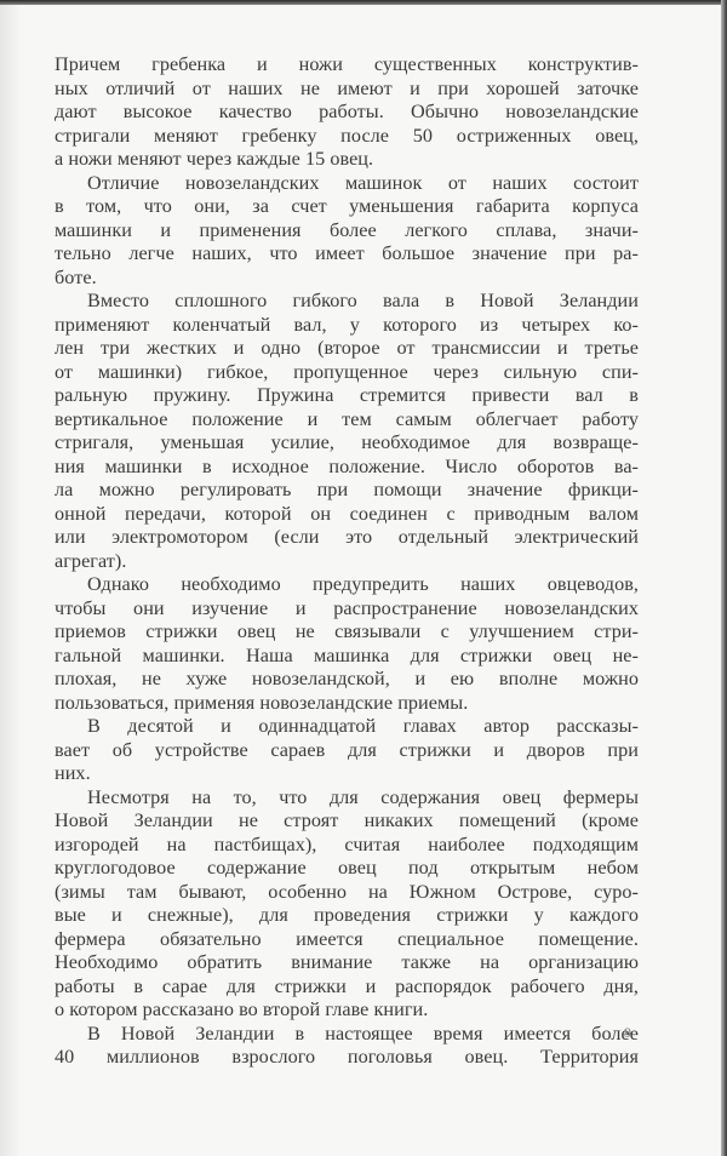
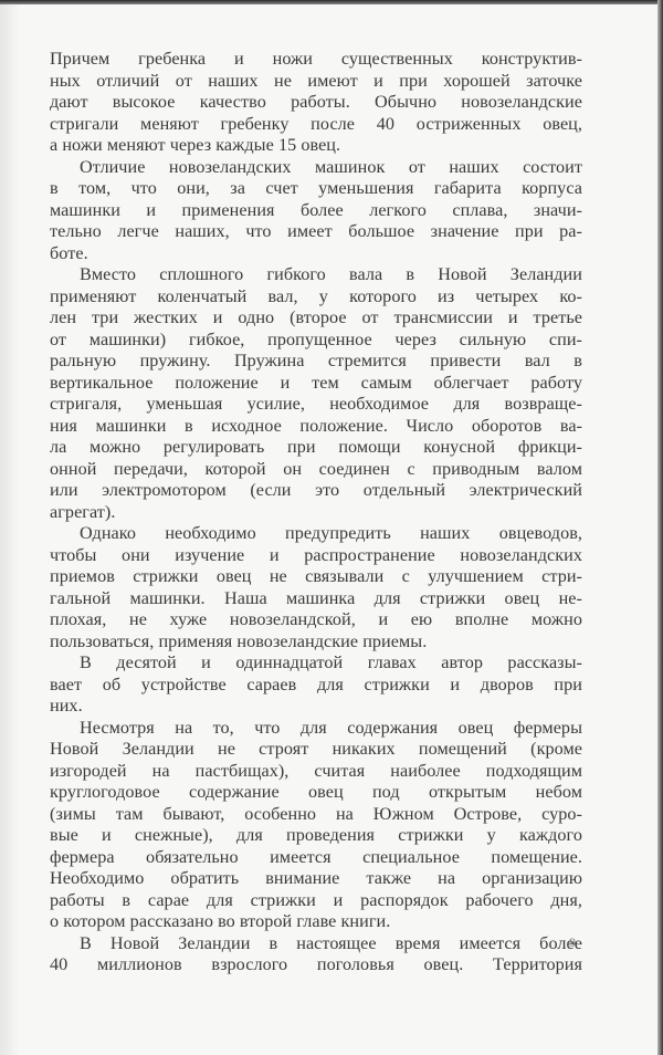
  Причем гребенка и ножи существенных конструктив-
  ных отличий от наших не имеют и при хорошей заточке
  дают высокое качество работы. Обычно новозеландские
- стригали меняют гребенку после 50 остриженных овец,
+ стригали меняют гребенку после 40 остриженных овец,
  а ножи меняют через каждые 15 овец.
  Отличие новозеландских машинок от наших состоит
  в том, что они, за счет уменьшения габарита корпуса
  машинки и применения более легкого сплава, значи-
  тельно легче наших, что имеет большое значение при ра-
  боте.
  Вместо сплошного гибкого вала в Новой Зеландии
  применяют коленчатый вал, у которого из четырех ко-
  лен три жестких и одно (второе от трансмиссии и третье
  от машинки) гибкое, пропущенное через сильную спи-
  ральную пружину. Пружина стремится привести вал в
  вертикальное положение и тем самым облегчает работу
  стригаля, уменьшая усилие, необходимое для возвраще-
  ния машинки в исходное положение. Число оборотов ва-
- ла можно регулировать при помощи значение фрикци-
+ ла можно регулировать при помощи конусной фрикци-
  онной передачи, которой он соединен с приводным валом
  или электромотором (если это отдельный электрический
  агрегат).
  Однако необходимо предупредить наших овцеводов,
  чтобы они изучение и распространение новозеландских
  приемов стрижки овец не связывали с улучшением стри-
  гальной машинки. Наша машинка для стрижки овец не-
  плохая, не хуже новозеландской, и ею вполне можно
  пользоваться, применяя новозеландские приемы.
  В десятой и одиннадцатой главах автор рассказы-
  вает об устройстве сараев для стрижки и дворов при
  них.
  Несмотря на то, что для содержания овец фермеры
  Новой Зеландии не строят никаких помещений (кроме
  изгородей на пастбищах), считая наиболее подходящим
  круглогодовое содержание овец под открытым небом
  (зимы там бывают, особенно на Южном Острове, суро-
  вые и снежные), для проведения стрижки у каждого
  фермера обязательно имеется специальное помещение.
  Необходимо обратить внимание также на организацию
  работы в сарае для стрижки и распорядок рабочего дня,
  о котором рассказано во второй главе книги.
  В Новой Зеландии в настоящее время имеется более
  40 миллионов взрослого поголовья овец. Территория
  9
